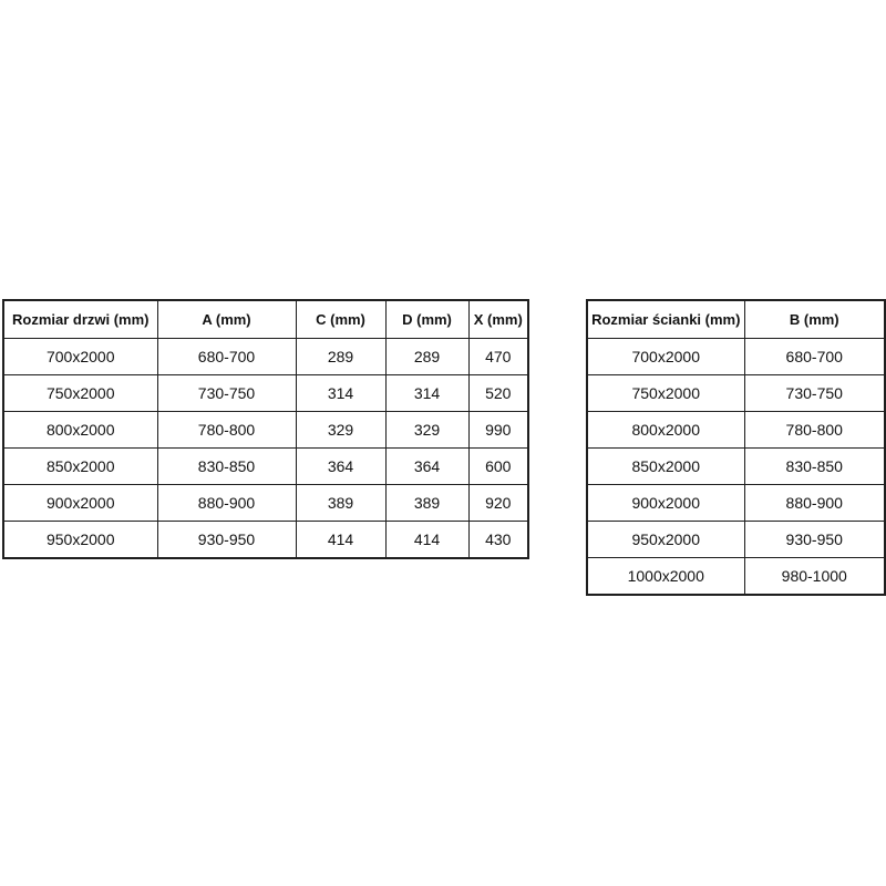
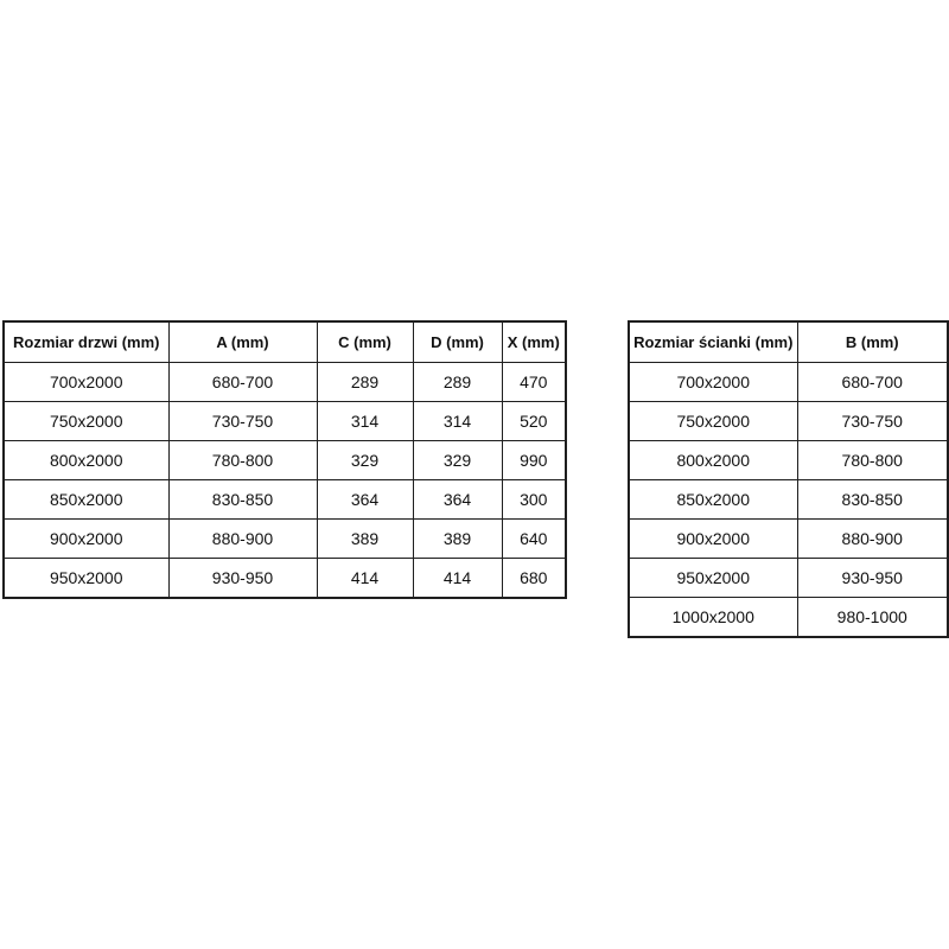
  Rozmiar drzwi (mm)	A (mm)	C (mm)	D (mm)	X (mm)
  700x2000	680-700	289	289	470
  750x2000	730-750	314	314	520
  800x2000	780-800	329	329	990
- 850x2000	830-850	364	364	600
+ 850x2000	830-850	364	364	300
- 900x2000	880-900	389	389	920
+ 900x2000	880-900	389	389	640
- 950x2000	930-950	414	414	430
+ 950x2000	930-950	414	414	680
  Rozmiar ścianki (mm)	B (mm)
  700x2000	680-700
  750x2000	730-750
  800x2000	780-800
  850x2000	830-850
  900x2000	880-900
  950x2000	930-950
  1000x2000	980-1000
